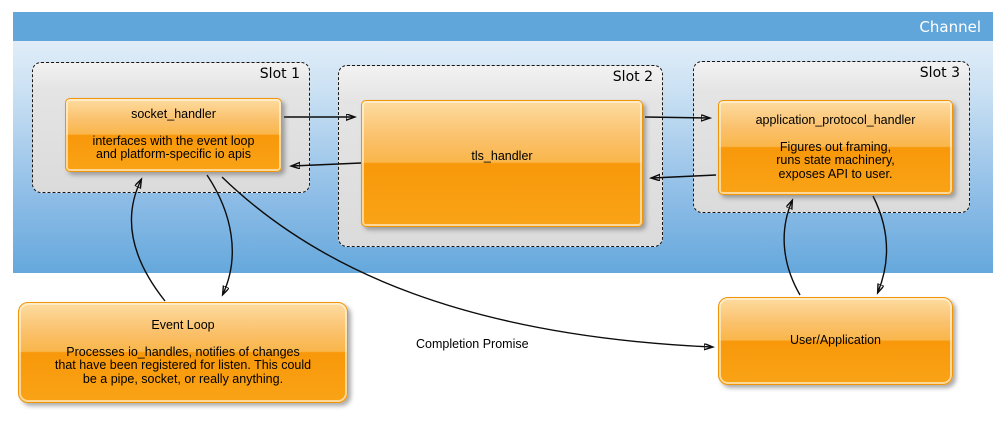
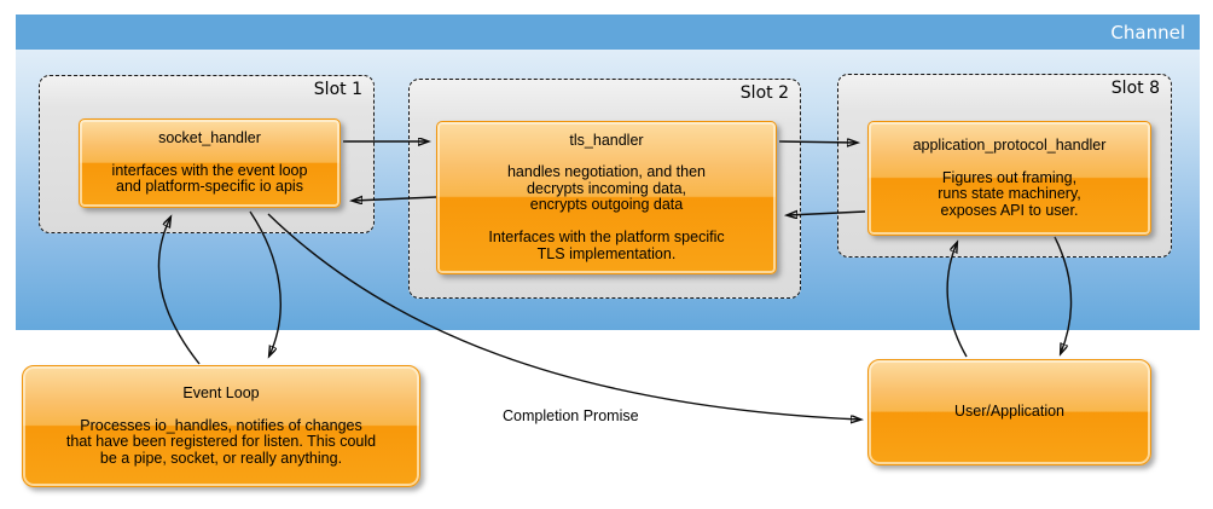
  Channel
  Slot 1
  Slot 2
- Slot 3
+ Slot 8
  socket_handler
  interfaces with the event loop
  and platform-specific io apis
  tls_handler
+ handles negotiation, and then
+ decrypts incoming data,
+ encrypts outgoing data
+ Interfaces with the platform specific
+ TLS implementation.
  application_protocol_handler
  Figures out framing,
  runs state machinery,
  exposes API to user.
  Event Loop
  Processes io_handles, notifies of changes
  that have been registered for listen. This could
  be a pipe, socket, or really anything.
  User/Application
  Completion Promise
